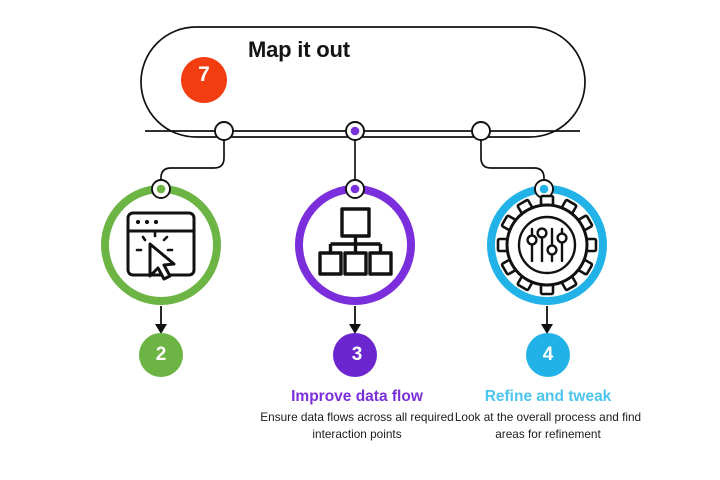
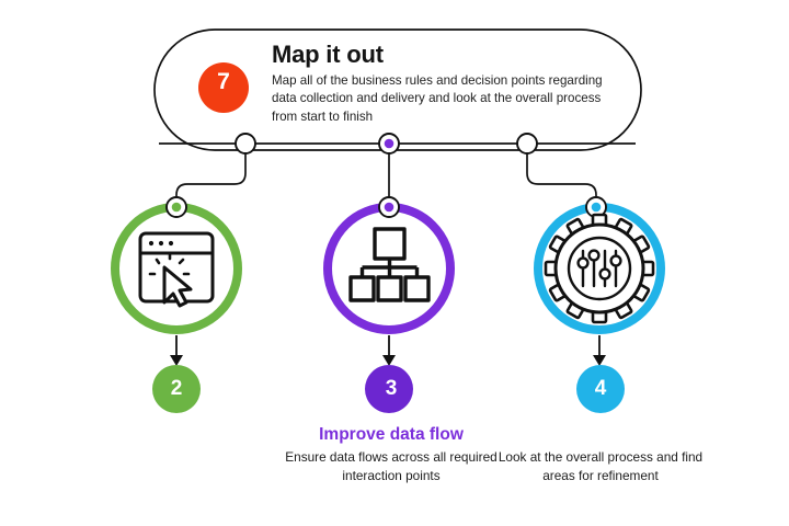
  Map it out
+ Map all of the business rules and decision points regarding data collection and delivery and look at the overall process from start to finish
  7
  2
  3
  4
  Improve data flow
  Ensure data flows across all required interaction points
- Refine and tweak
  Look at the overall process and find areas for refinement
